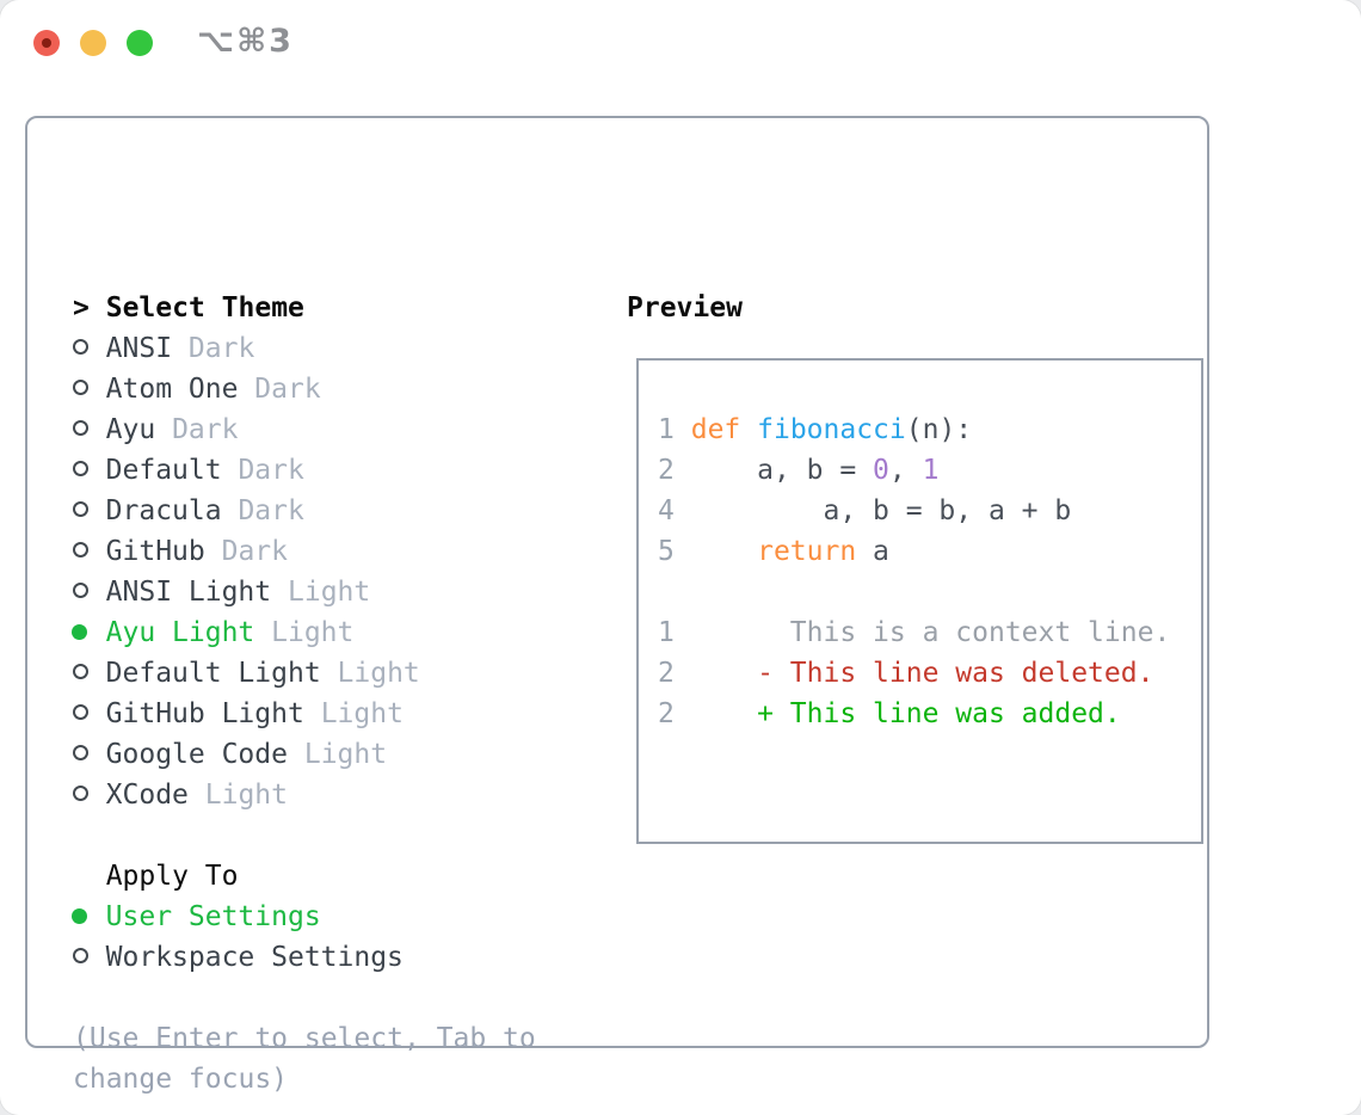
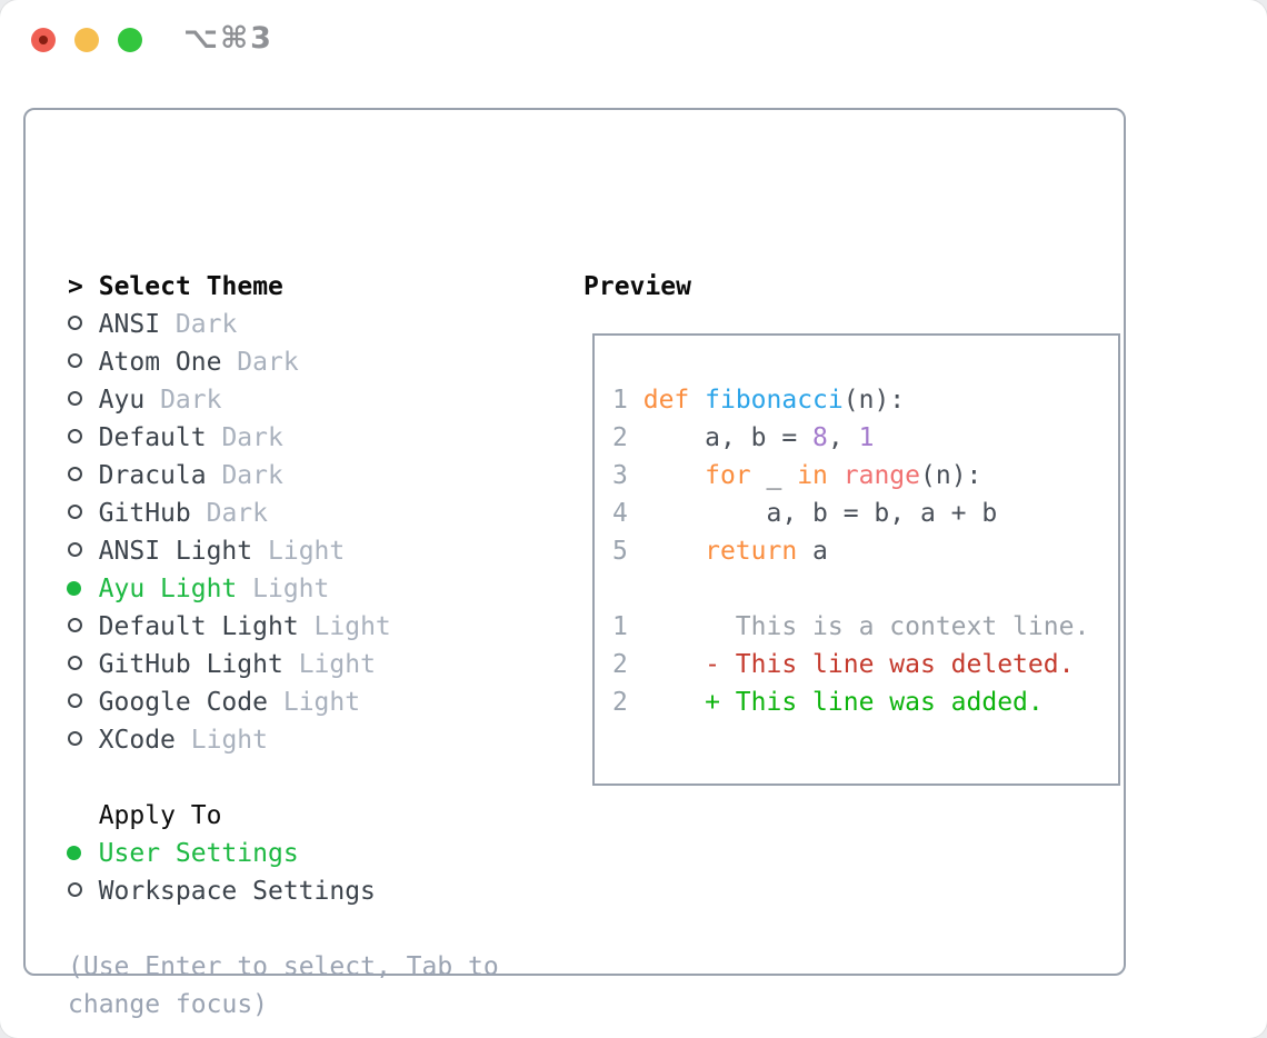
  ⌥⌘3
  > Select Theme
  ANSI Dark
  Atom One Dark
  Ayu Dark
  Default Dark
  Dracula Dark
  GitHub Dark
  ANSI Light Light
  Ayu Light Light
  Default Light Light
  GitHub Light Light
  Google Code Light
  XCode Light
  Apply To
  User Settings
  Workspace Settings
  (Use Enter to select, Tab to
  change focus)
  Preview
  1 def fibonacci(n):
- 2 a, b = 0, 1
+ 2 a, b = 8, 1
+ 3 for _ in range(n):
  4 a, b = b, a + b
  5 return a
  1 This is a context line.
  2 - This line was deleted.
  2 + This line was added.
